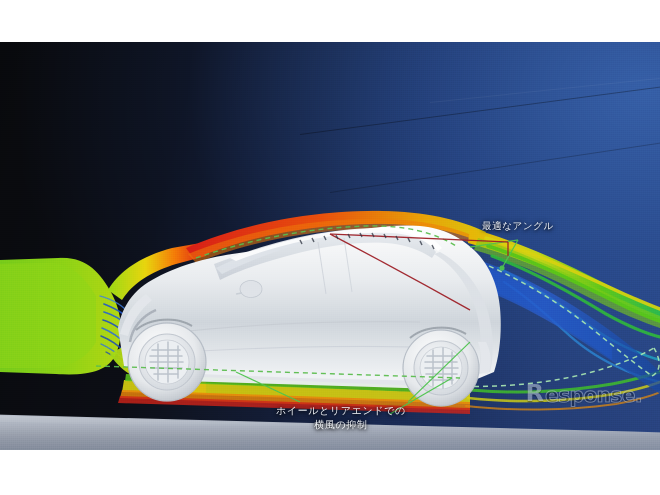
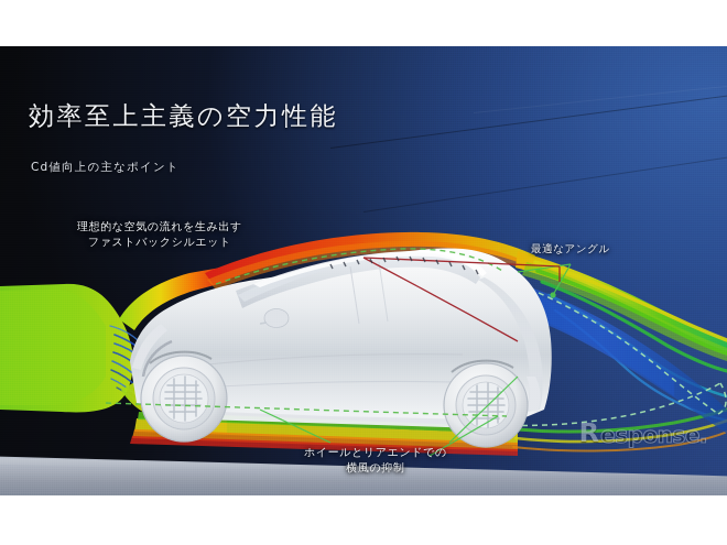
+ 効率至上主義の空力性能
+ Cd値向上の主なポイント
+ 理想的な空気の流れを生み出す
+ ファストバックシルエット
  最適なアングル
  ホイールとリアエンドでの
  横風の抑制
  R
  esponse.
